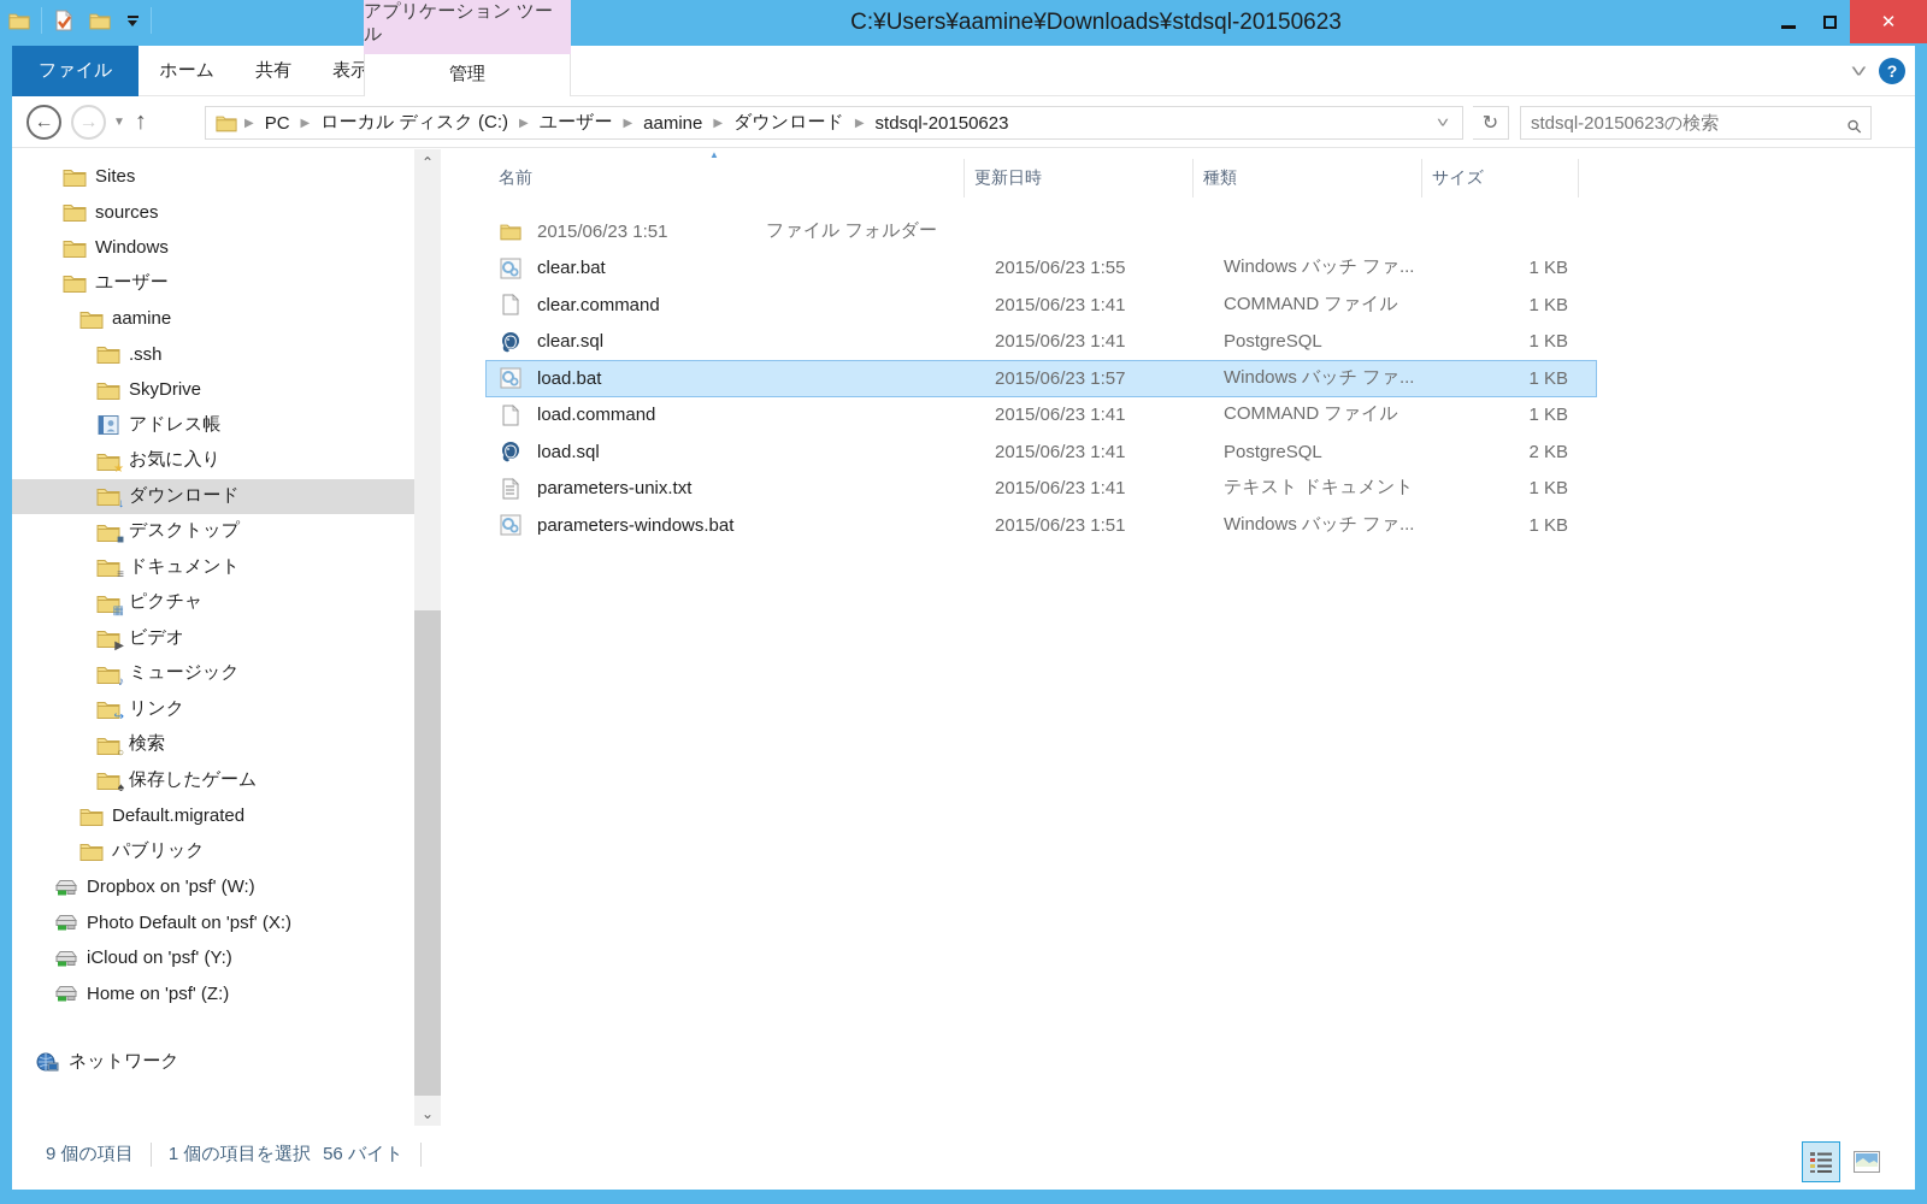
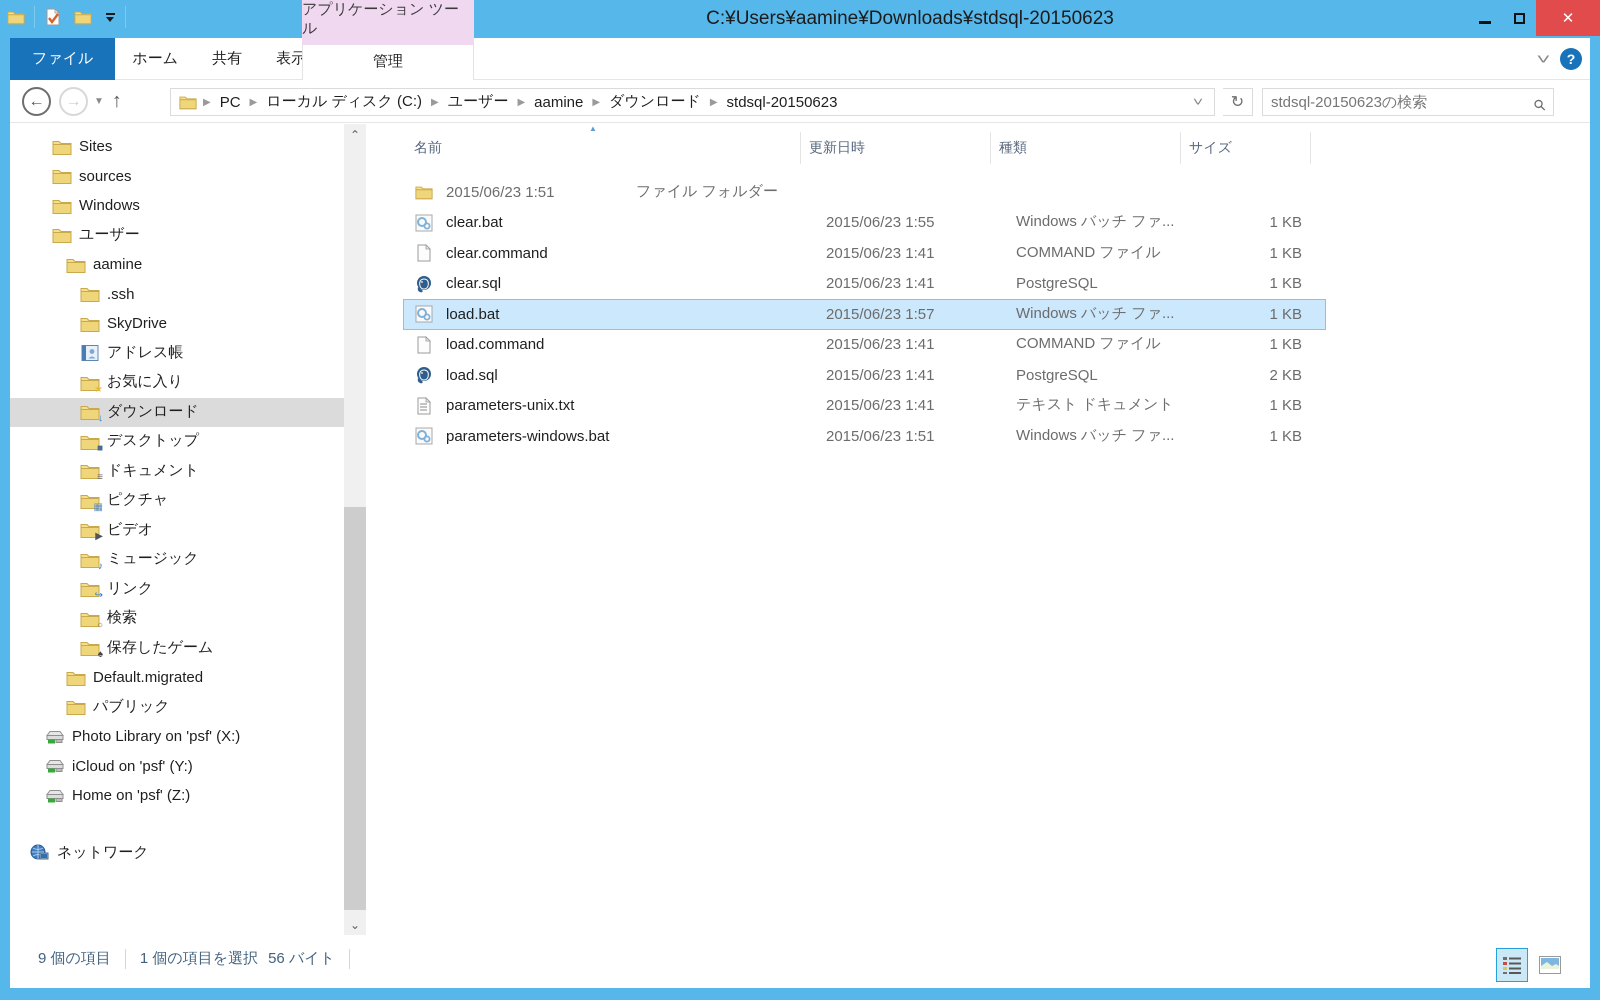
  C:¥Users¥aamine¥Downloads¥stdsql-20150623
  ✕
  アプリケーション ツール
  管理
  ファイル
  ホーム
  共有
  表示
  ˅
  ?
  ←
  →
  ▼
  ↑
  ▶
  PC
  ▶
  ローカル ディスク (C:)
  ▶
  ユーザー
  ▶
  aamine
  ▶
  ダウンロード
  ▶
  stdsql-20150623
  ˅
  ↻
  stdsql-20150623の検索
  Sites
  sources
  Windows
  ユーザー
  aamine
  .ssh
  SkyDrive
  アドレス帳
  ★
  お気に入り
  ↓
  ダウンロード
  ■
  デスクトップ
  ≡
  ドキュメント
  ▦
  ピクチャ
  ▶
  ビデオ
  ♪
  ミュージック
  ↪
  リンク
  ○
  検索
  ♠
  保存したゲーム
  Default.migrated
  パブリック
- Dropbox on 'psf' (W:)
- Photo Default on 'psf' (X:)
+ Photo Library on 'psf' (X:)
  iCloud on 'psf' (Y:)
  Home on 'psf' (Z:)
  ネットワーク
  ⌃
  ⌄
  ▲
  名前
  更新日時
  種類
  サイズ
  2015/06/23 1:51
  ファイル フォルダー
  clear.bat
  2015/06/23 1:55
  Windows バッチ ファ...
  1 KB
  clear.command
  2015/06/23 1:41
  COMMAND ファイル
  1 KB
  clear.sql
  2015/06/23 1:41
  PostgreSQL
  1 KB
  load.bat
  2015/06/23 1:57
  Windows バッチ ファ...
  1 KB
  load.command
  2015/06/23 1:41
  COMMAND ファイル
  1 KB
  load.sql
  2015/06/23 1:41
  PostgreSQL
  2 KB
  parameters-unix.txt
  2015/06/23 1:41
  テキスト ドキュメント
  1 KB
  parameters-windows.bat
  2015/06/23 1:51
  Windows バッチ ファ...
  1 KB
  9 個の項目
  1 個の項目を選択
  56 バイト
